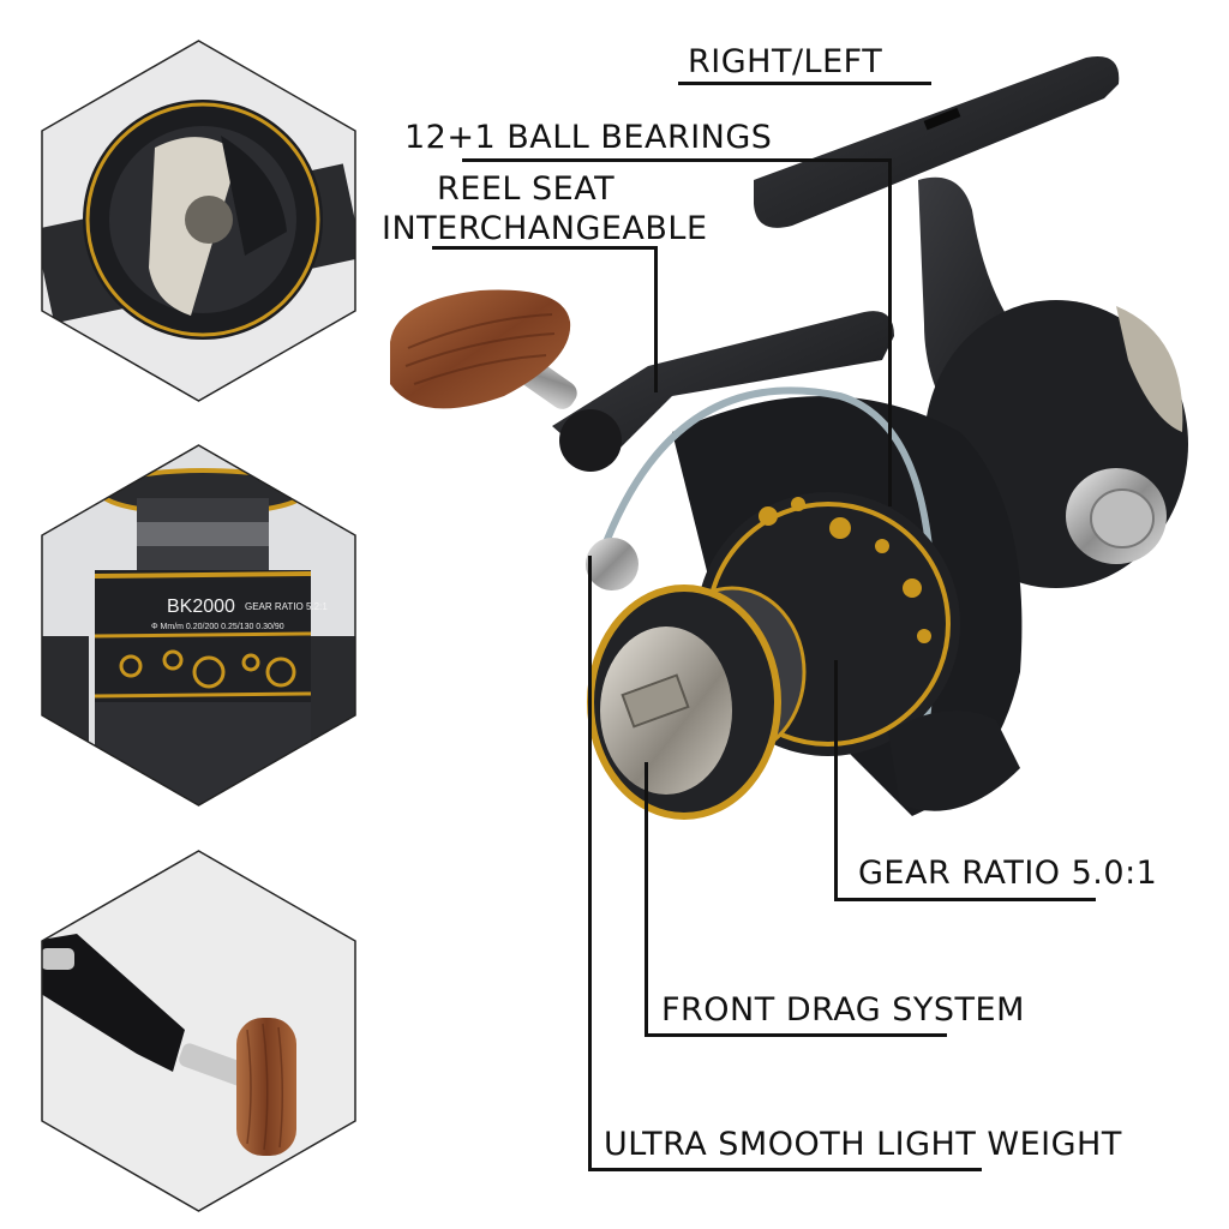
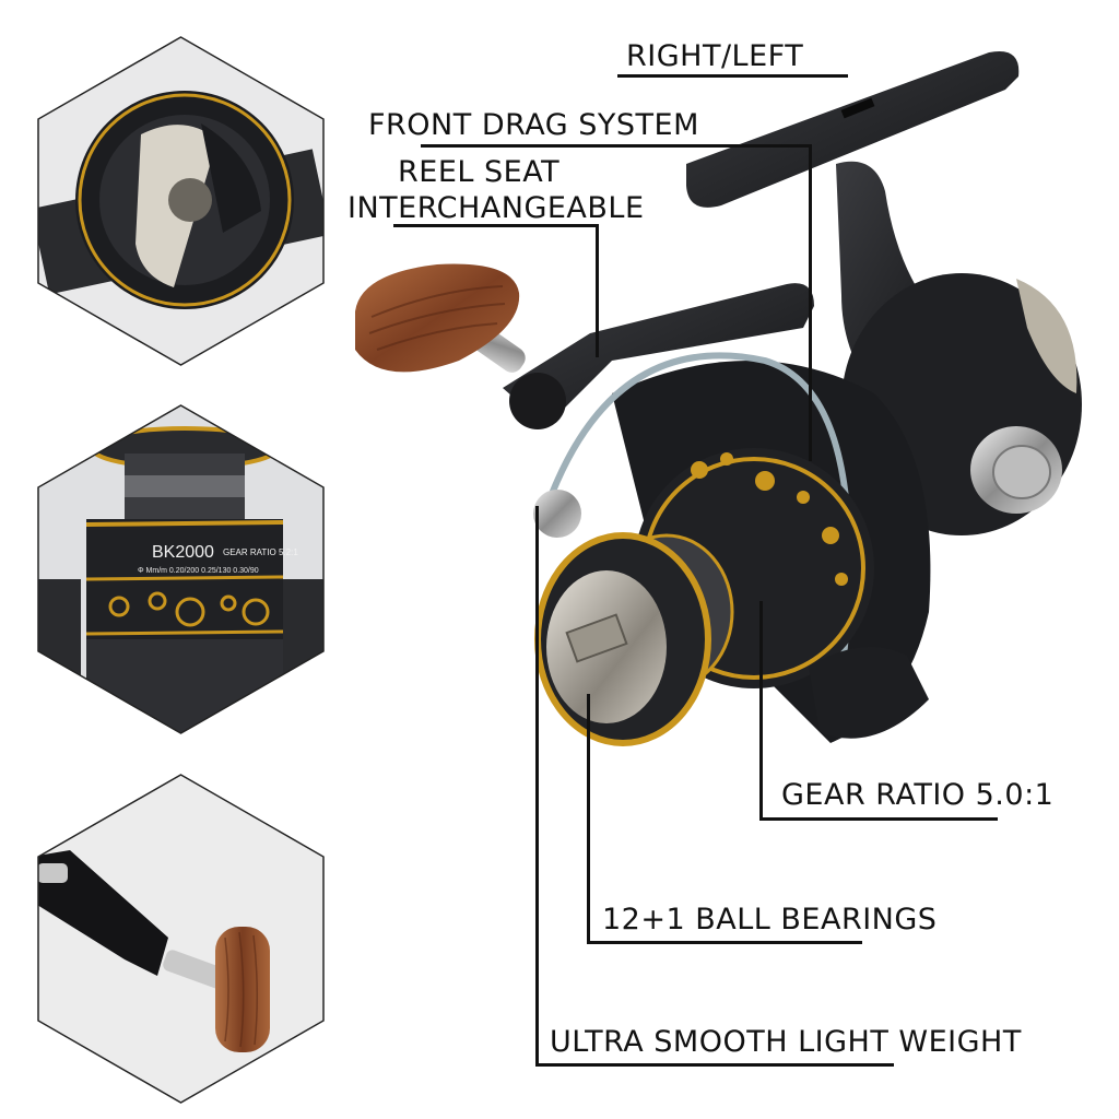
  BK2000
  GEAR RATIO 5.2:1
  RIGHT/LEFT
- 12+1 BALL BEARINGS
+ FRONT DRAG SYSTEM
  REEL SEAT
  INTERCHANGEABLE
  GEAR RATIO 5.0:1
- FRONT DRAG SYSTEM
+ 12+1 BALL BEARINGS
  ULTRA SMOOTH LIGHT WEIGHT
